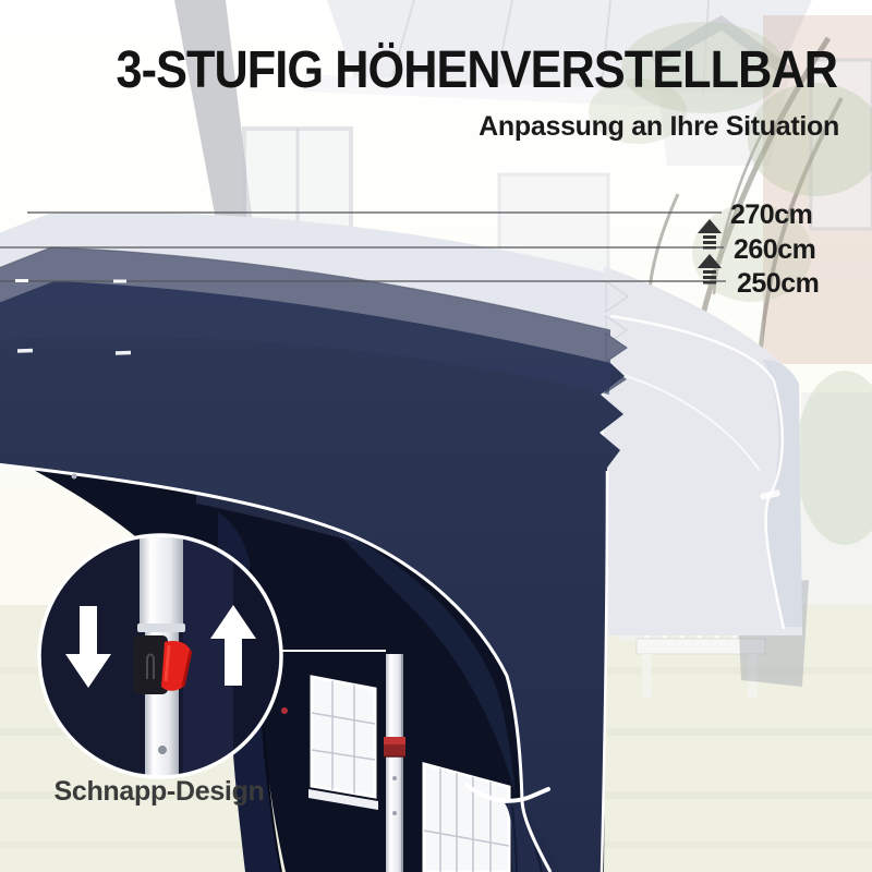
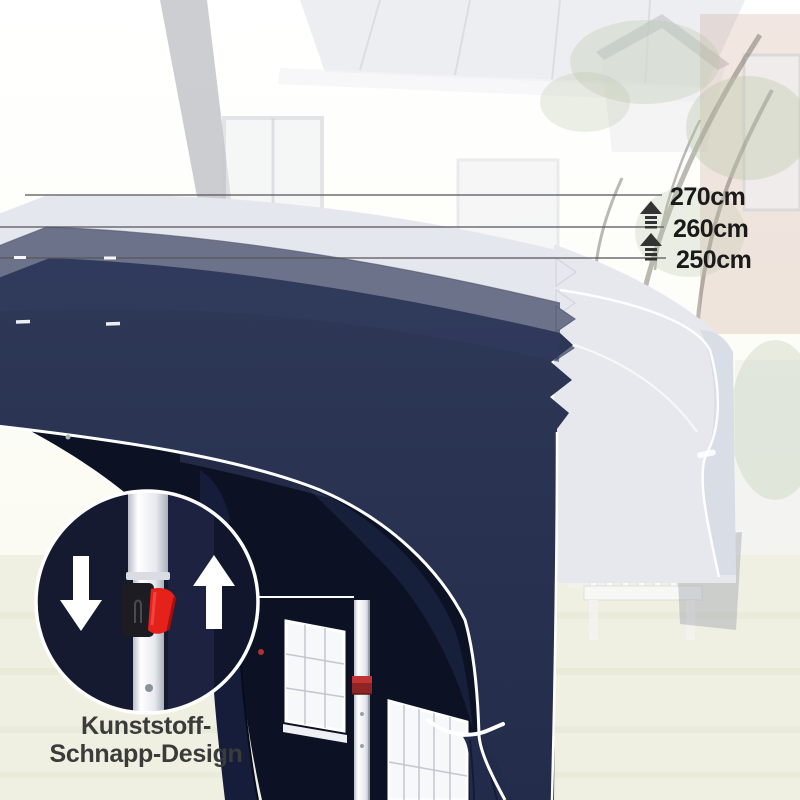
- 3-STUFIG HÖHENVERSTELLBAR
- Anpassung an Ihre Situation
  270cm
  260cm
  250cm
+ Kunststoff-
  Schnapp-Design
